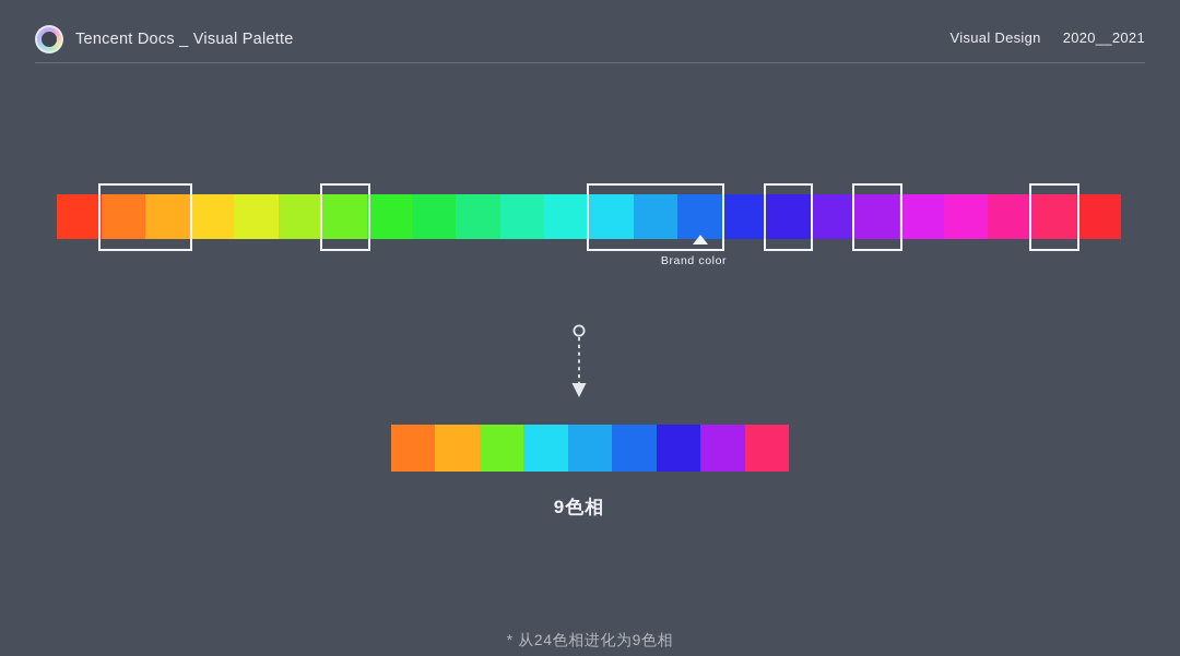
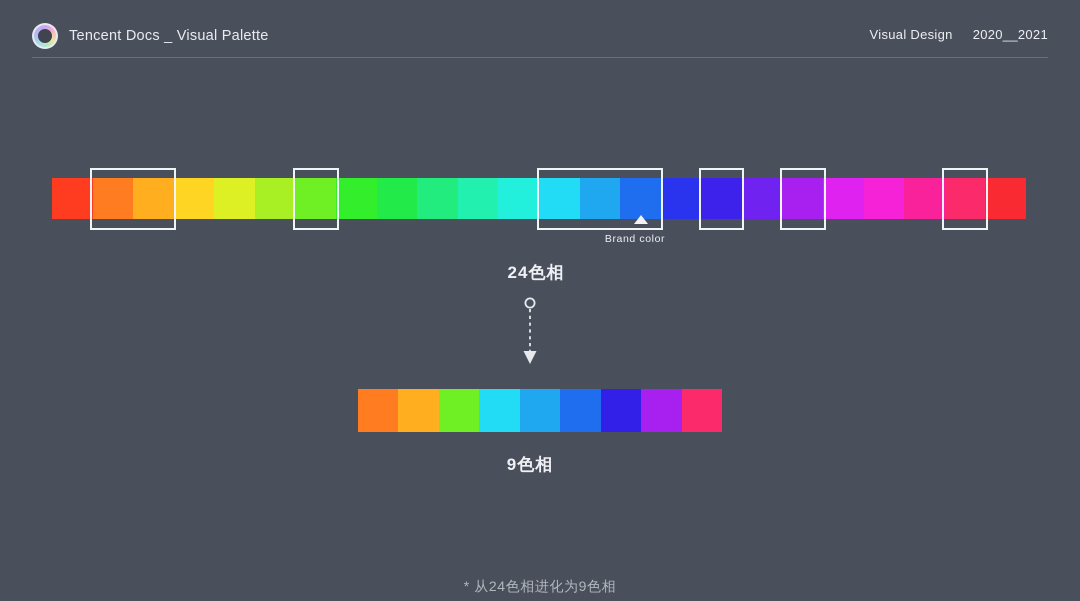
  Tencent Docs _ Visual Palette
  Visual Design
  2020__2021
  Brand color
+ 24色相
  9色相
  * 从24色相进化为9色相
